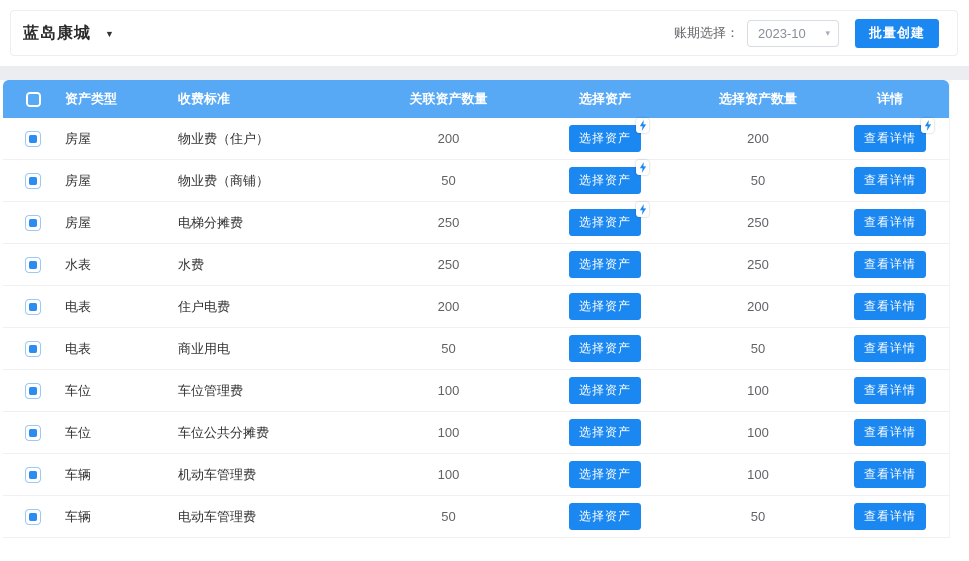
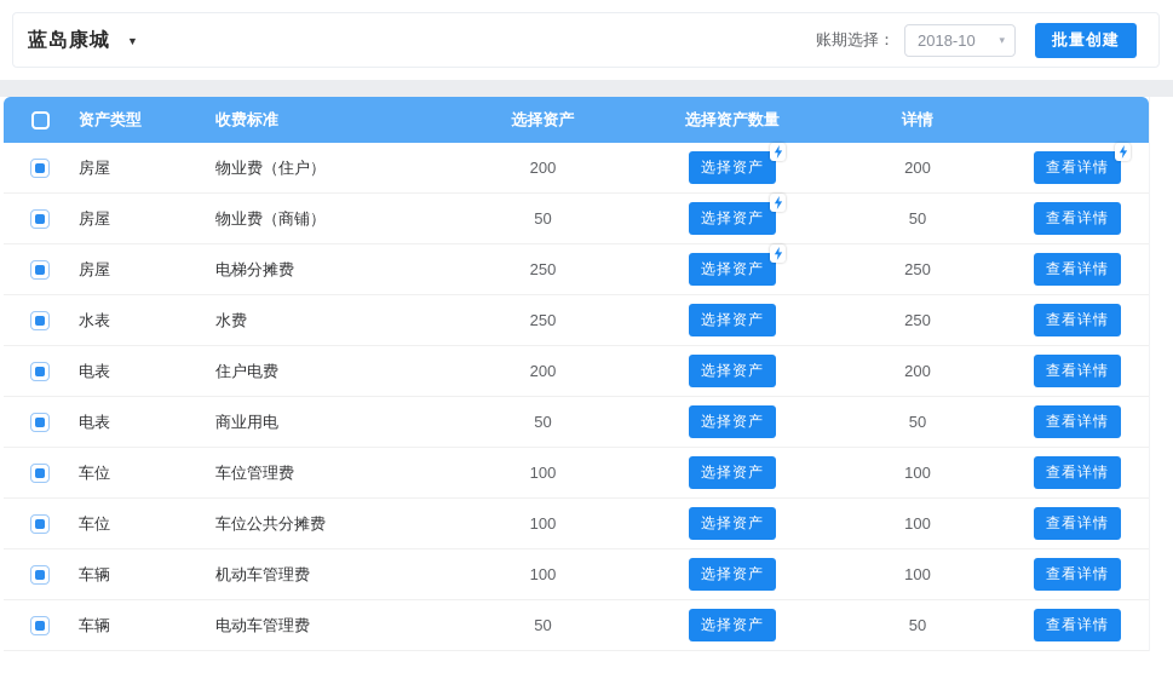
  蓝岛康城
  ▼
  账期选择：
- 2023-10
+ 2018-10
  ▾
  批量创建
  资产类型
  收费标准
- 关联资产数量
  选择资产
  选择资产数量
  详情
  房屋
  物业费（住户）
  200
  选择资产
  200
  查看详情
  房屋
  物业费（商铺）
  50
  选择资产
  50
  查看详情
  房屋
  电梯分摊费
  250
  选择资产
  250
  查看详情
  水表
  水费
  250
  选择资产
  250
  查看详情
  电表
  住户电费
  200
  选择资产
  200
  查看详情
  电表
  商业用电
  50
  选择资产
  50
  查看详情
  车位
  车位管理费
  100
  选择资产
  100
  查看详情
  车位
  车位公共分摊费
  100
  选择资产
  100
  查看详情
  车辆
  机动车管理费
  100
  选择资产
  100
  查看详情
  车辆
  电动车管理费
  50
  选择资产
  50
  查看详情
